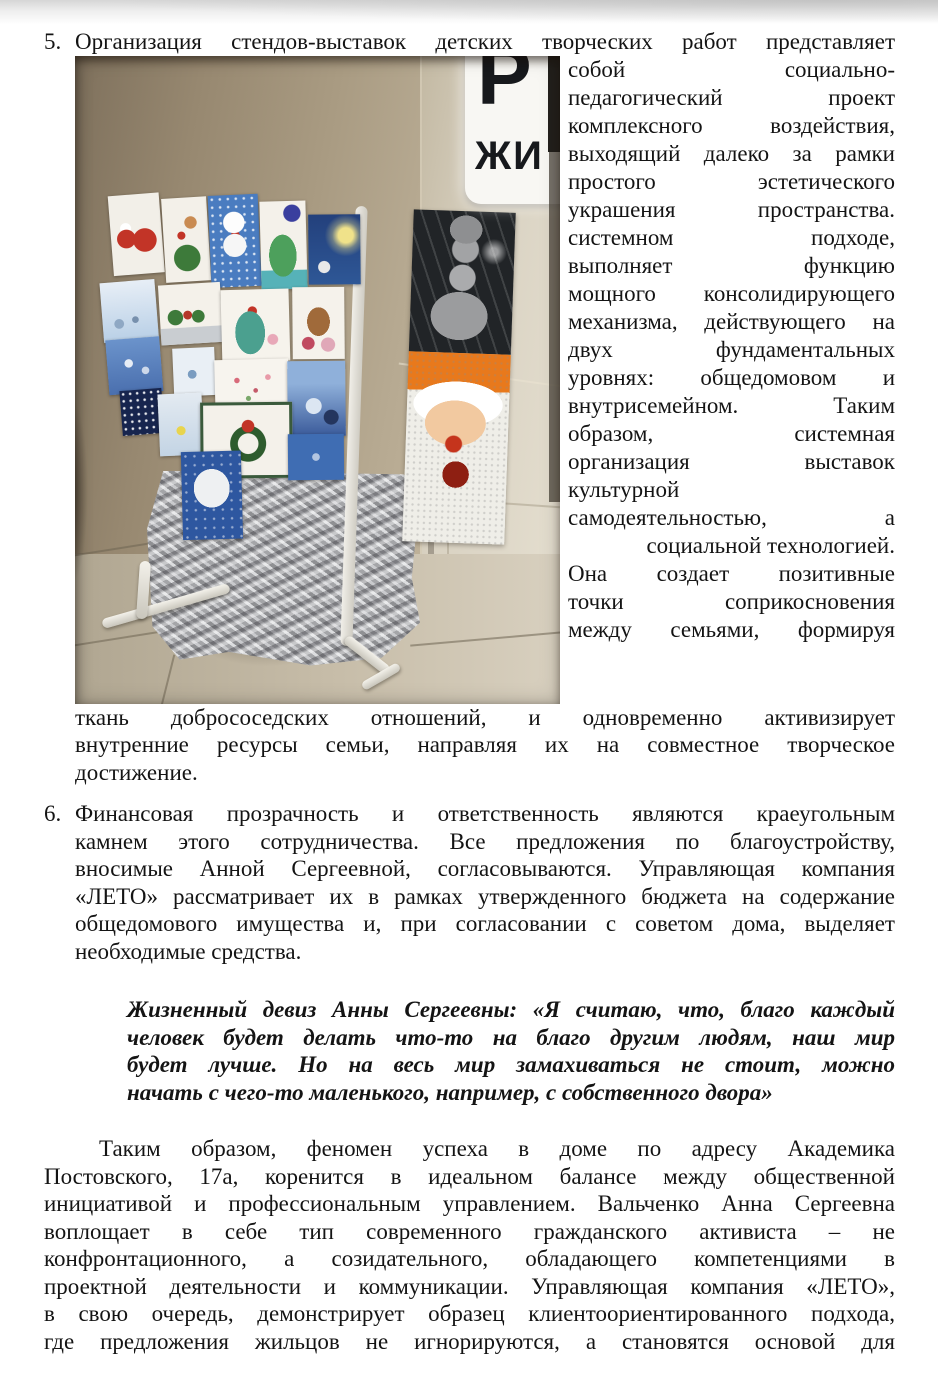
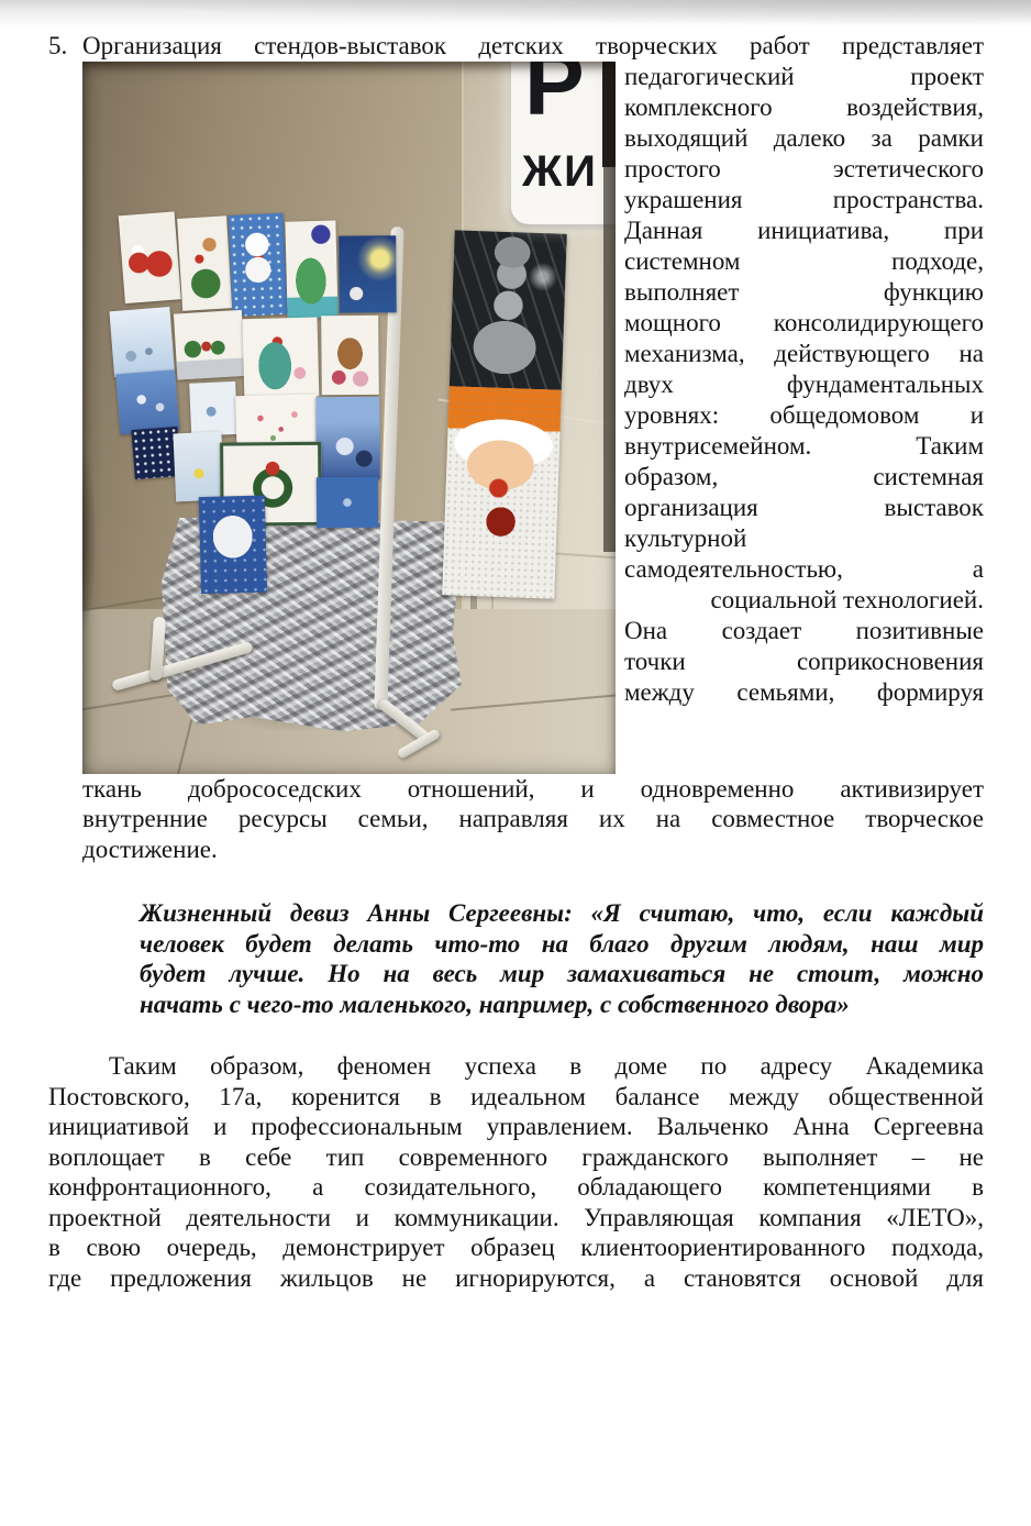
  5.
  Организация стендов-выставок детских творческих работ представляет
  Р
  ЖИ
- собой социально-
  педагогический проект
  комплексного воздействия,
  выходящий далеко за рамки
  простого эстетического
  украшения пространства.
+ Данная инициатива, при
  системном подходе,
  выполняет функцию
  мощного консолидирующего
  механизма, действующего на
  двух фундаментальных
  уровнях: общедомовом и
  внутрисемейном. Таким
  образом, системная
  организация выставок
  культурной
  самодеятельностью, а
  социальной технологией.
  Она создает позитивные
  точки соприкосновения
  между семьями, формируя
  ткань добрососедских отношений, и одновременно активизирует
  внутренние ресурсы семьи, направляя их на совместное творческое
  достижение.
- 6.
- Финансовая прозрачность и ответственность являются краеугольным
- камнем этого сотрудничества. Все предложения по благоустройству,
- вносимые Анной Сергеевной, согласовываются. Управляющая компания
- «ЛЕТО» рассматривает их в рамках утвержденного бюджета на содержание
- общедомового имущества и, при согласовании с советом дома, выделяет
- необходимые средства.
- Жизненный девиз Анны Сергеевны: «Я считаю, что, благо каждый
+ Жизненный девиз Анны Сергеевны: «Я считаю, что, если каждый
  человек будет делать что-то на благо другим людям, наш мир
  будет лучше. Но на весь мир замахиваться не стоит, можно
  начать с чего-то маленького, например, с собственного двора»
  Таким образом, феномен успеха в доме по адресу Академика
  Постовского, 17а, коренится в идеальном балансе между общественной
  инициативой и профессиональным управлением. Вальченко Анна Сергеевна
- воплощает в себе тип современного гражданского активиста – не
+ воплощает в себе тип современного гражданского выполняет – не
  конфронтационного, а созидательного, обладающего компетенциями в
  проектной деятельности и коммуникации. Управляющая компания «ЛЕТО»,
  в свою очередь, демонстрирует образец клиентоориентированного подхода,
  где предложения жильцов не игнорируются, а становятся основой для
